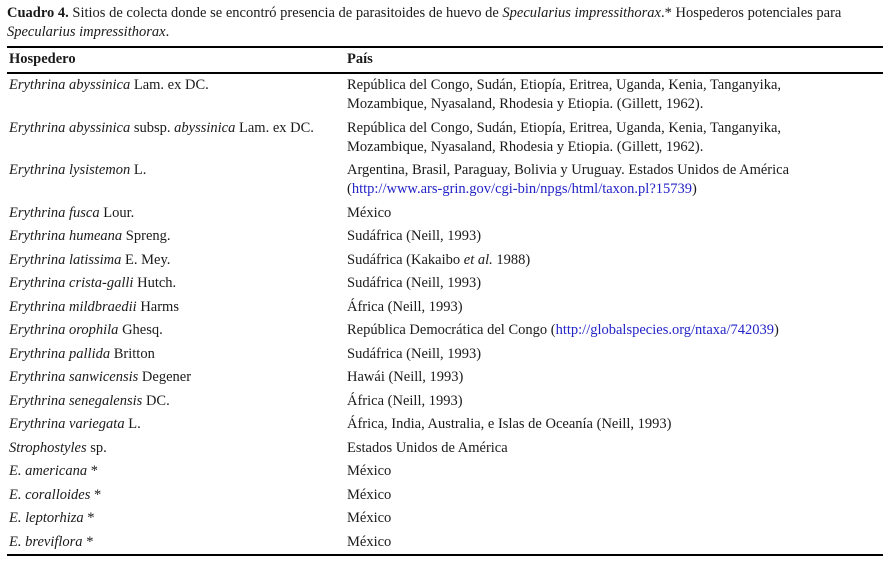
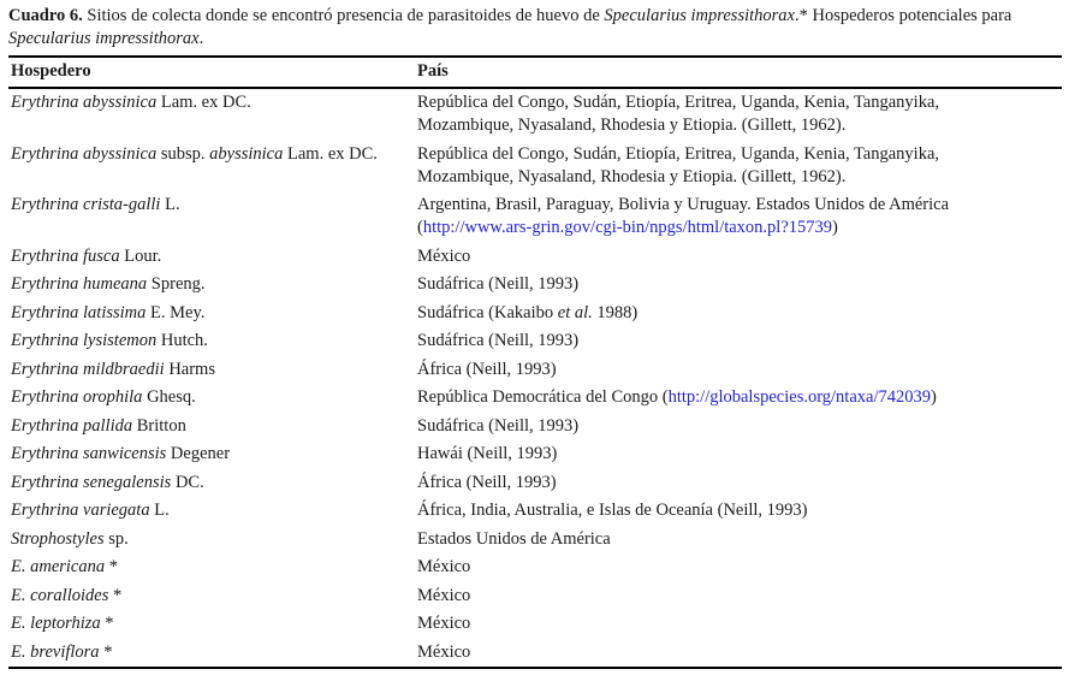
- Cuadro 4. Sitios de colecta donde se encontró presencia de parasitoides de huevo de Specularius impressithorax.* Hospederos potenciales para
+ Cuadro 6. Sitios de colecta donde se encontró presencia de parasitoides de huevo de Specularius impressithorax.* Hospederos potenciales para
  Specularius impressithorax.
  Hospedero	País
  Erythrina abyssinica Lam. ex DC.	República del Congo, Sudán, Etiopía, Eritrea, Uganda, Kenia, Tanganyika, Mozambique, Nyasaland, Rhodesia y Etiopia. (Gillett, 1962).
  Erythrina abyssinica subsp. abyssinica Lam. ex DC.	República del Congo, Sudán, Etiopía, Eritrea, Uganda, Kenia, Tanganyika, Mozambique, Nyasaland, Rhodesia y Etiopia. (Gillett, 1962).
- Erythrina lysistemon L.	Argentina, Brasil, Paraguay, Bolivia y Uruguay. Estados Unidos de América (http://www.ars-grin.gov/cgi-bin/npgs/html/taxon.pl?15739)
+ Erythrina crista-galli L.	Argentina, Brasil, Paraguay, Bolivia y Uruguay. Estados Unidos de América (http://www.ars-grin.gov/cgi-bin/npgs/html/taxon.pl?15739)
  Erythrina fusca Lour.	México
  Erythrina humeana Spreng.	Sudáfrica (Neill, 1993)
  Erythrina latissima E. Mey.	Sudáfrica (Kakaibo et al. 1988)
- Erythrina crista-galli Hutch.	Sudáfrica (Neill, 1993)
+ Erythrina lysistemon Hutch.	Sudáfrica (Neill, 1993)
  Erythrina mildbraedii Harms	África (Neill, 1993)
  Erythrina orophila Ghesq.	República Democrática del Congo (http://globalspecies.org/ntaxa/742039)
  Erythrina pallida Britton	Sudáfrica (Neill, 1993)
  Erythrina sanwicensis Degener	Hawái (Neill, 1993)
  Erythrina senegalensis DC.	África (Neill, 1993)
  Erythrina variegata L.	África, India, Australia, e Islas de Oceanía (Neill, 1993)
  Strophostyles sp.	Estados Unidos de América
  E. americana *	México
  E. coralloides *	México
  E. leptorhiza *	México
  E. breviflora *	México
